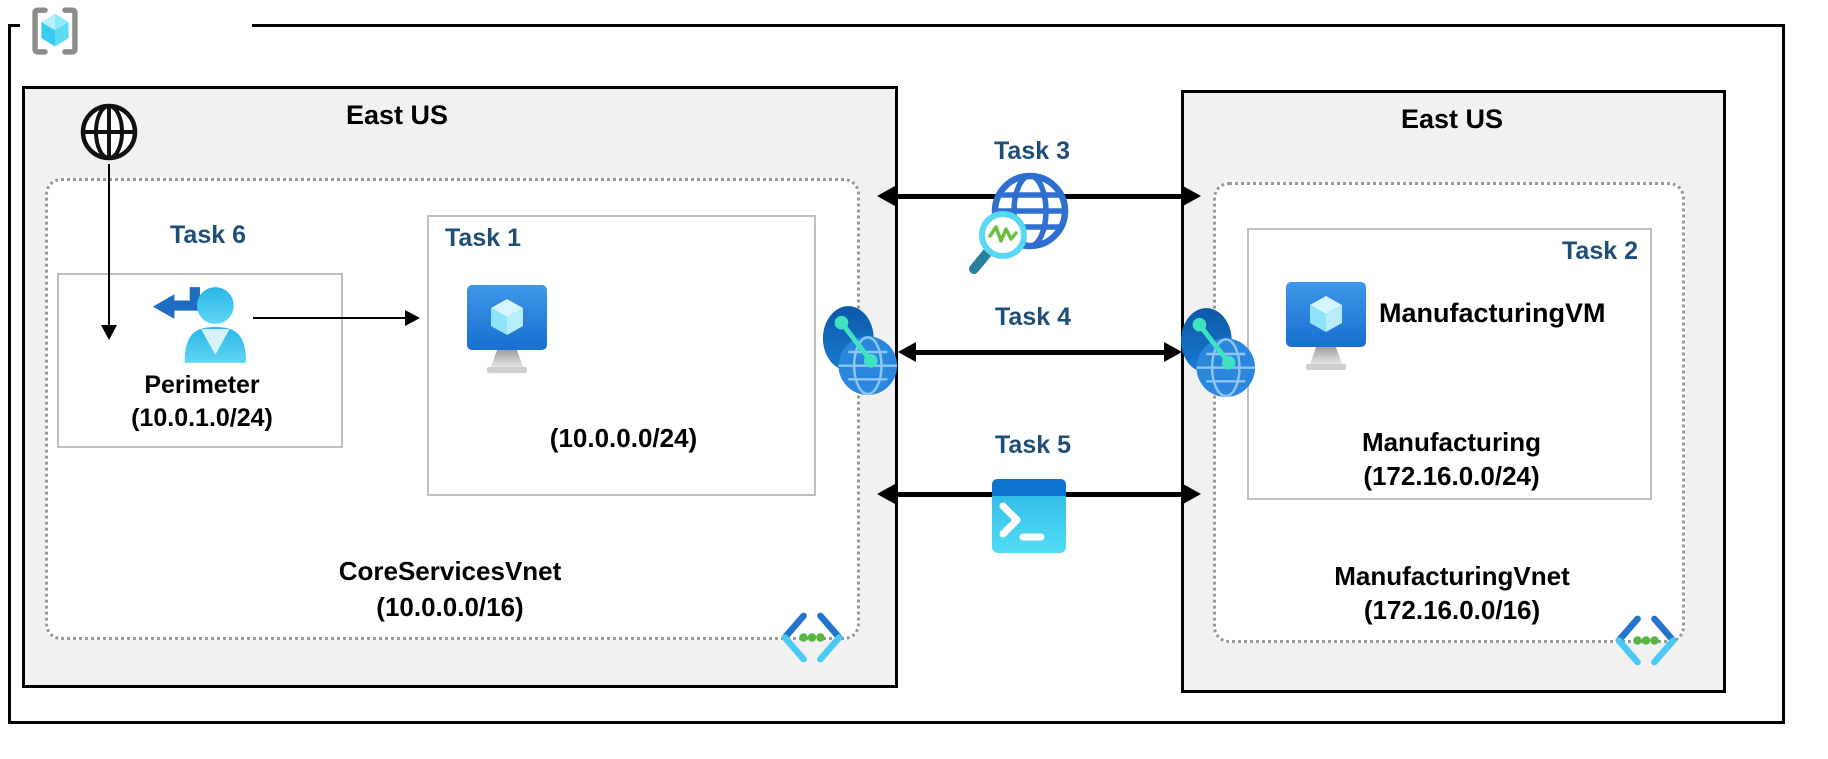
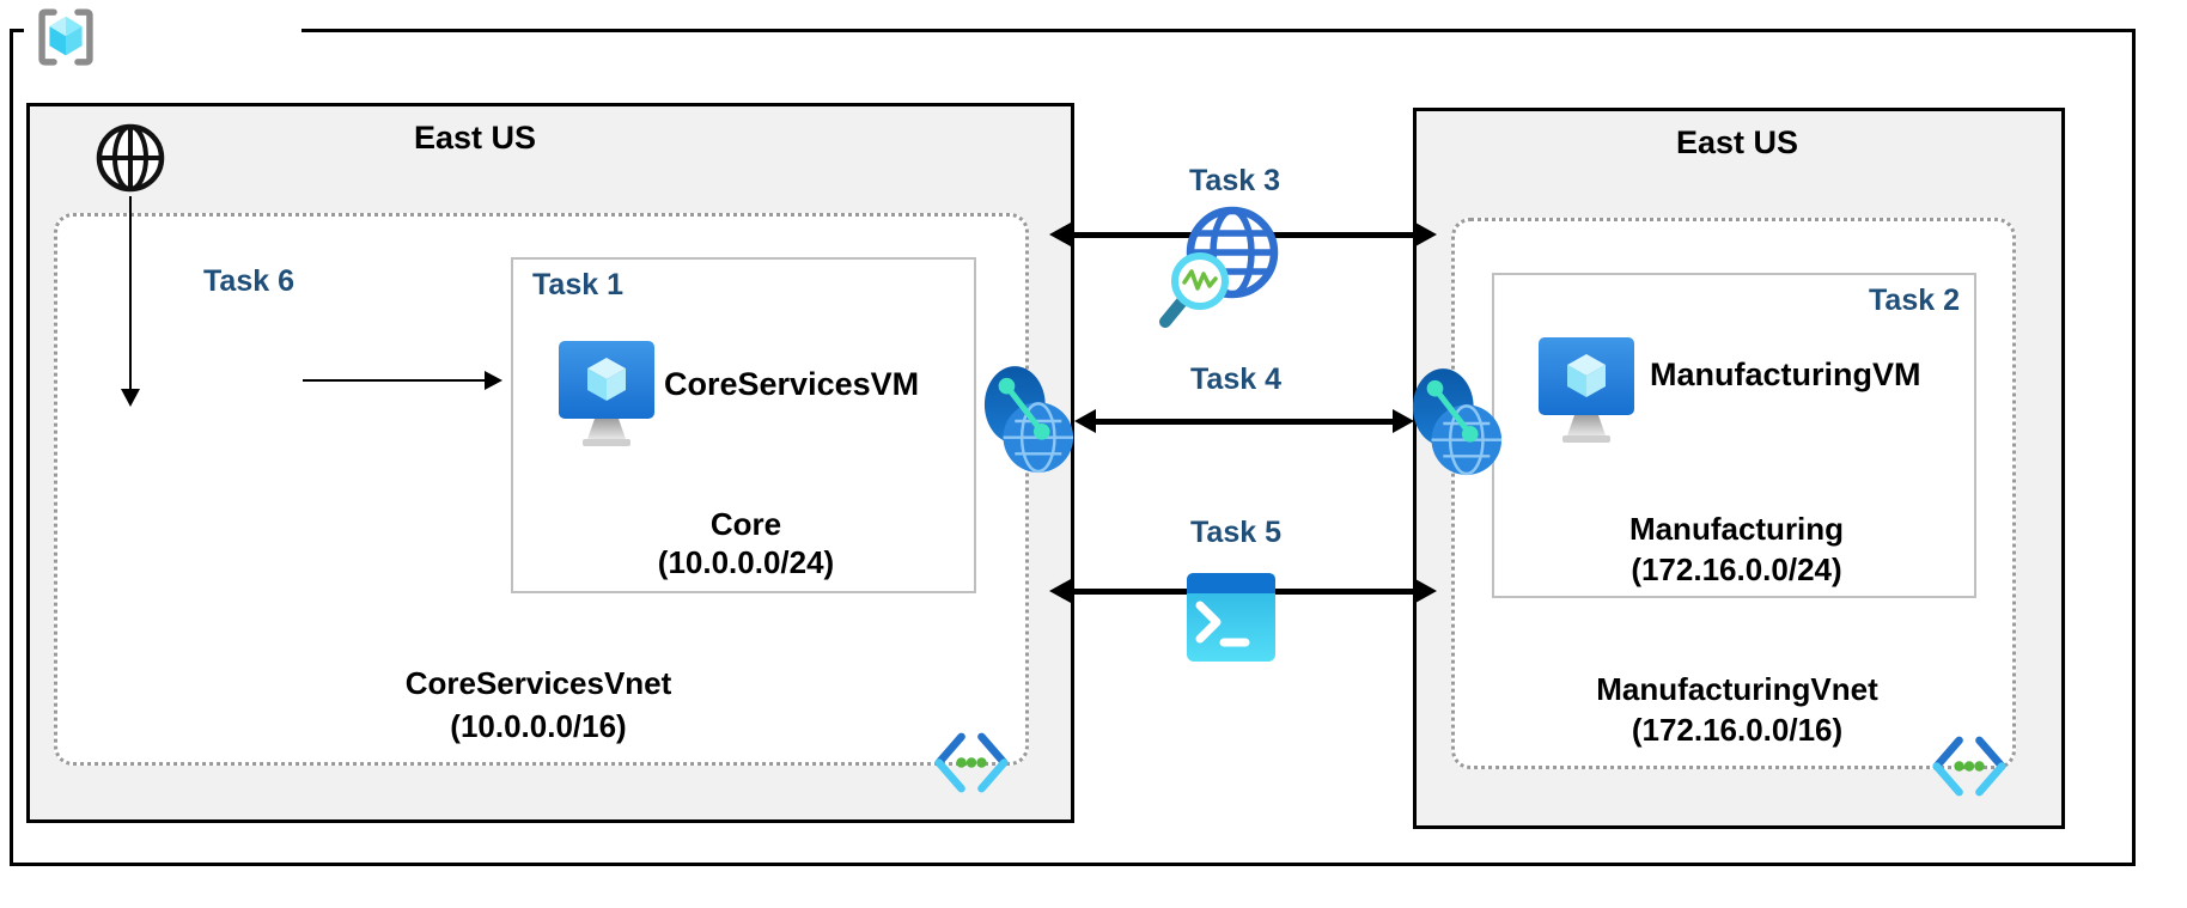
  East US
  Task 6
- Perimeter
- (10.0.1.0/24)
  Task 1
+ CoreServicesVM
+ Core
  (10.0.0.0/24)
  CoreServicesVnet
  (10.0.0.0/16)
  Task 3
  Task 4
  Task 5
  East US
  Task 2
  ManufacturingVM
  Manufacturing
  (172.16.0.0/24)
  ManufacturingVnet
  (172.16.0.0/16)
